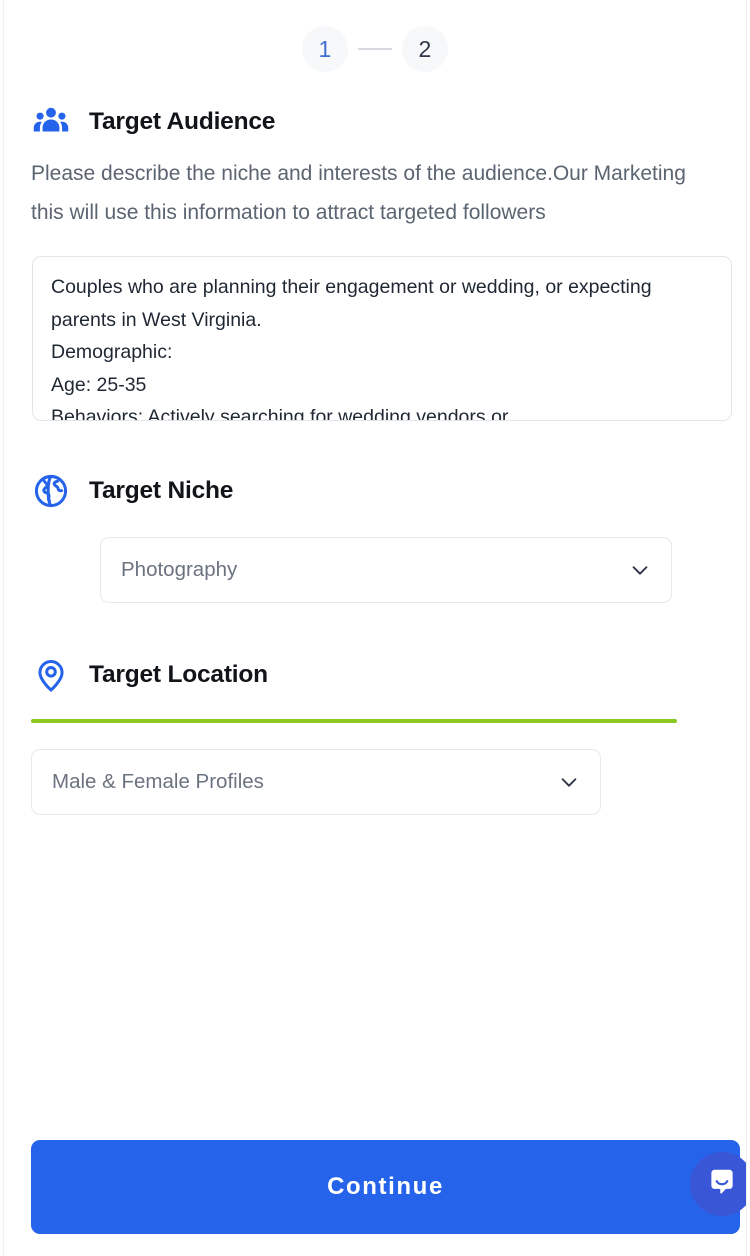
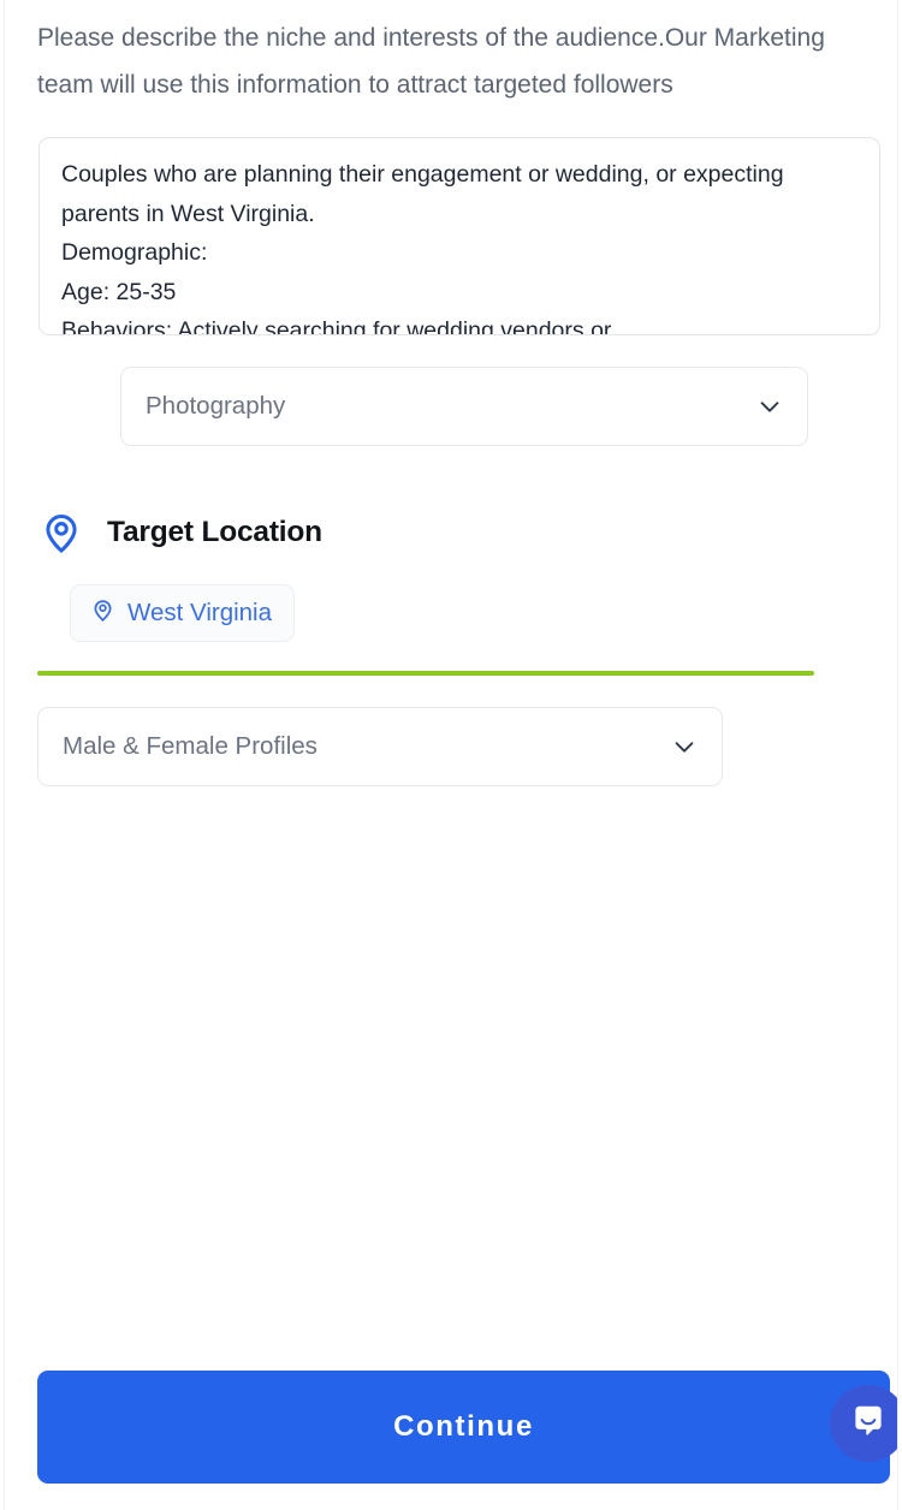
- 1
- 2
- Target Audience
- Please describe the niche and interests of the audience.Our Marketing this will use this information to attract targeted followers
+ Please describe the niche and interests of the audience.Our Marketing team will use this information to attract targeted followers
  Couples who are planning their engagement or wedding, or expecting parents in West Virginia.
  Demographic:
  Age: 25-35
  Behaviors: Actively searching for wedding vendors or
- Target Niche
  Photography
  Target Location
+ West Virginia
  Male & Female Profiles
  Continue
